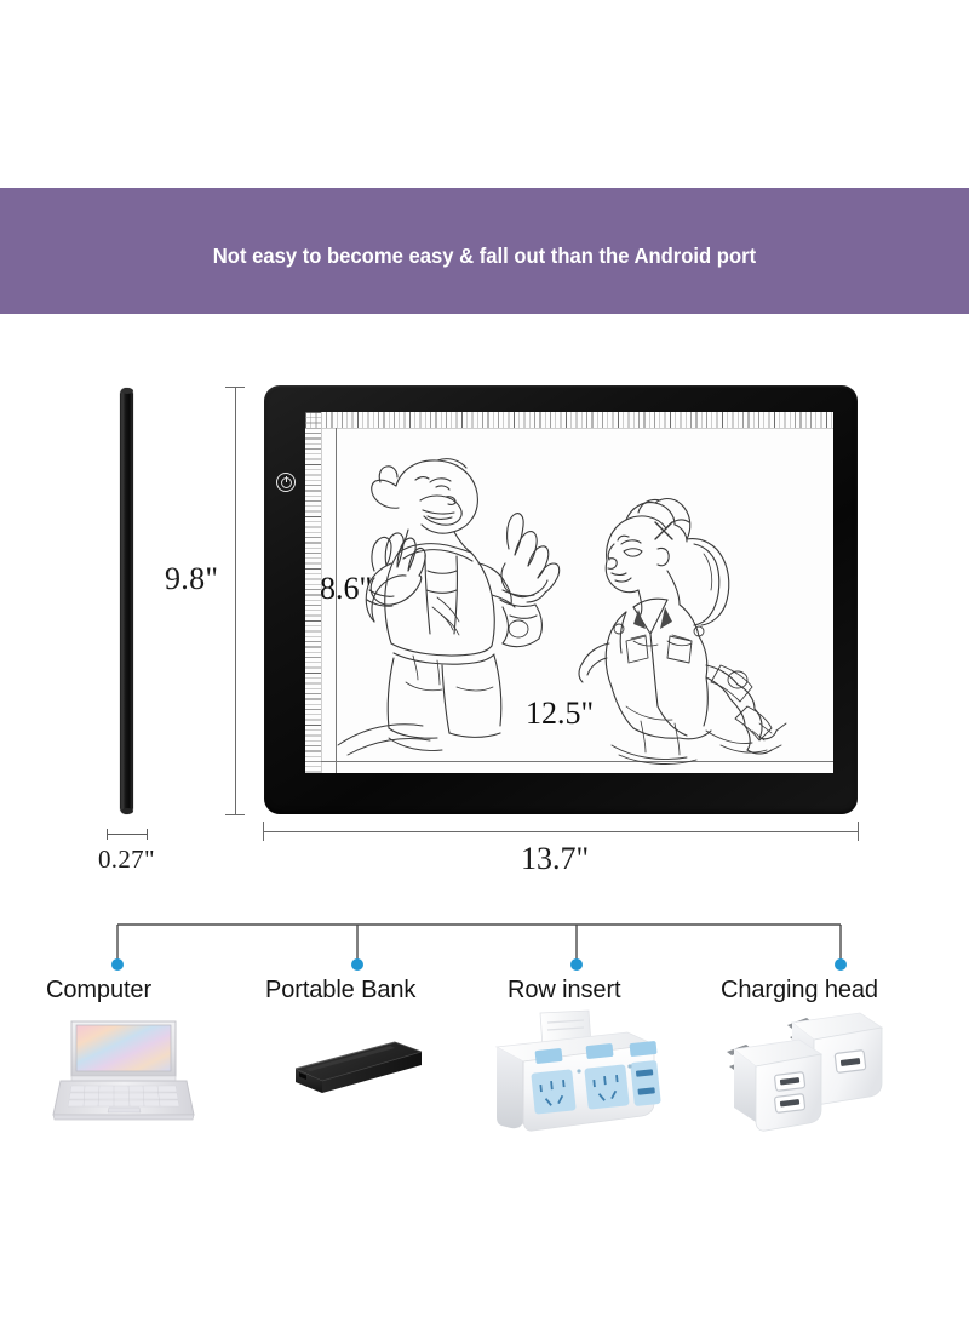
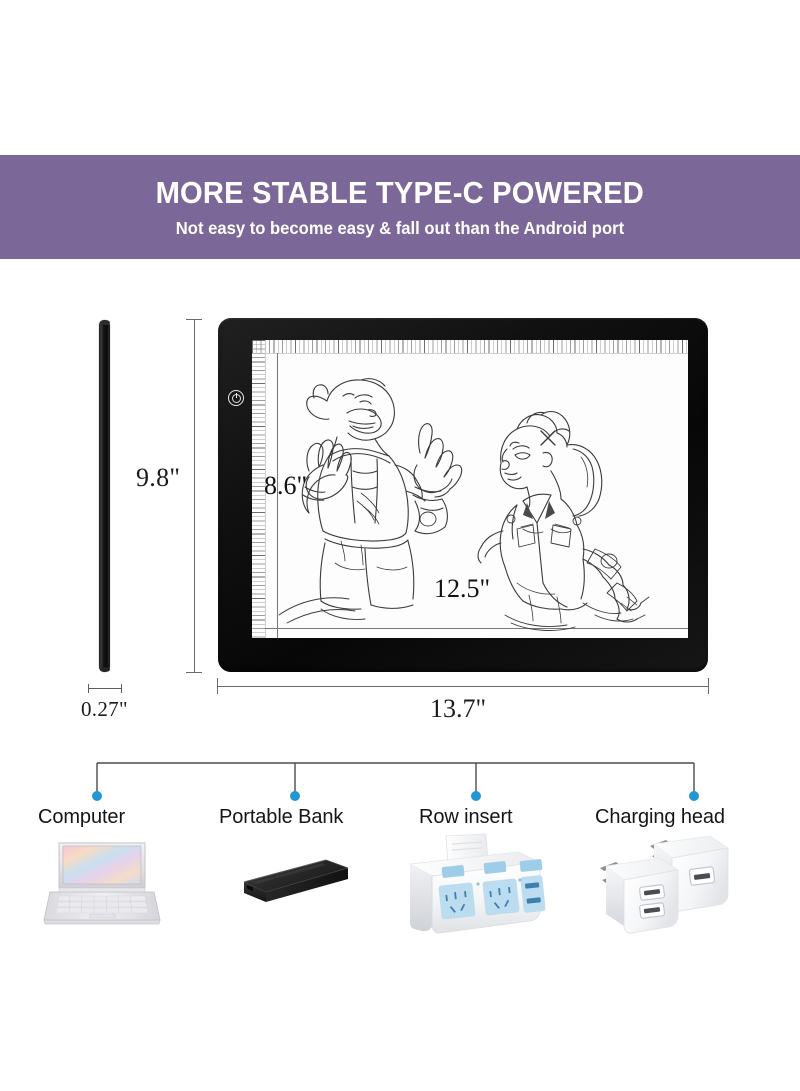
+ MORE STABLE TYPE-C POWERED
  Not easy to become easy & fall out than the Android port
  0.27"
  9.8"
  8.6"
  12.5"
  13.7"
  Computer
  Portable Bank
  Row insert
  Charging head
